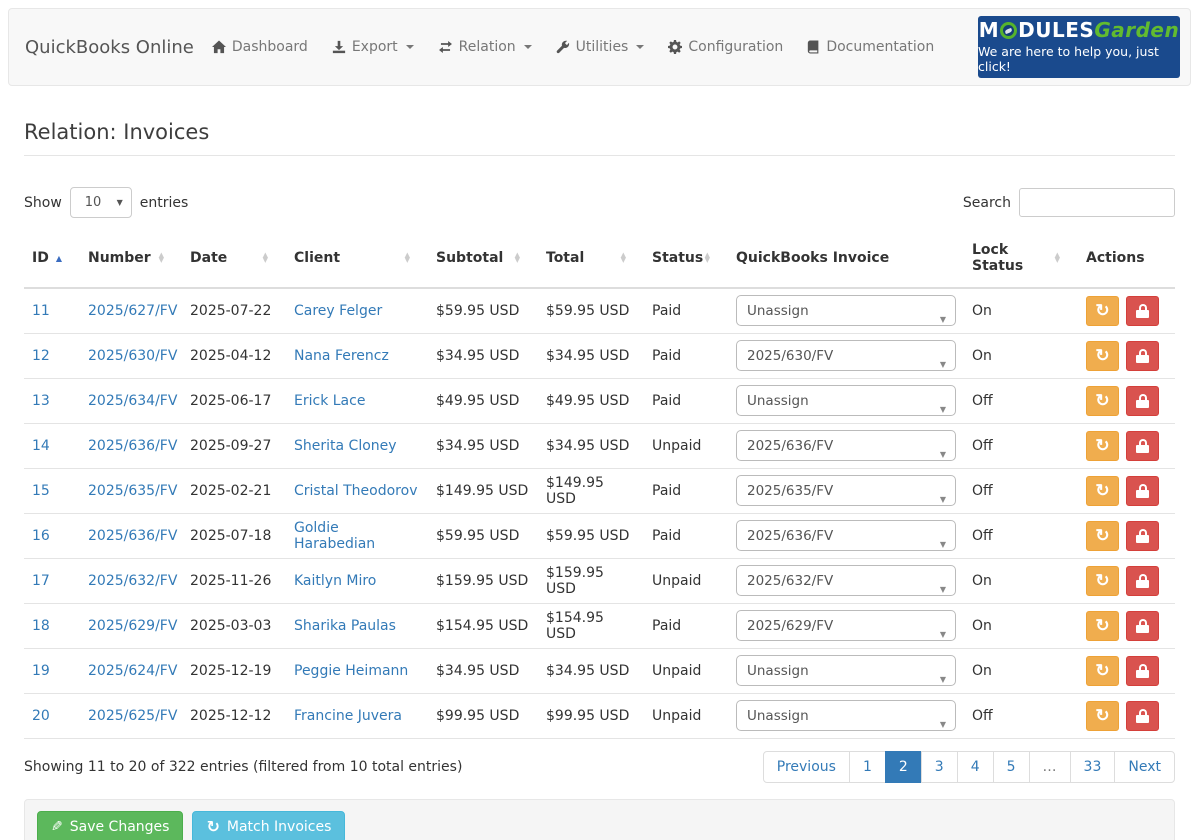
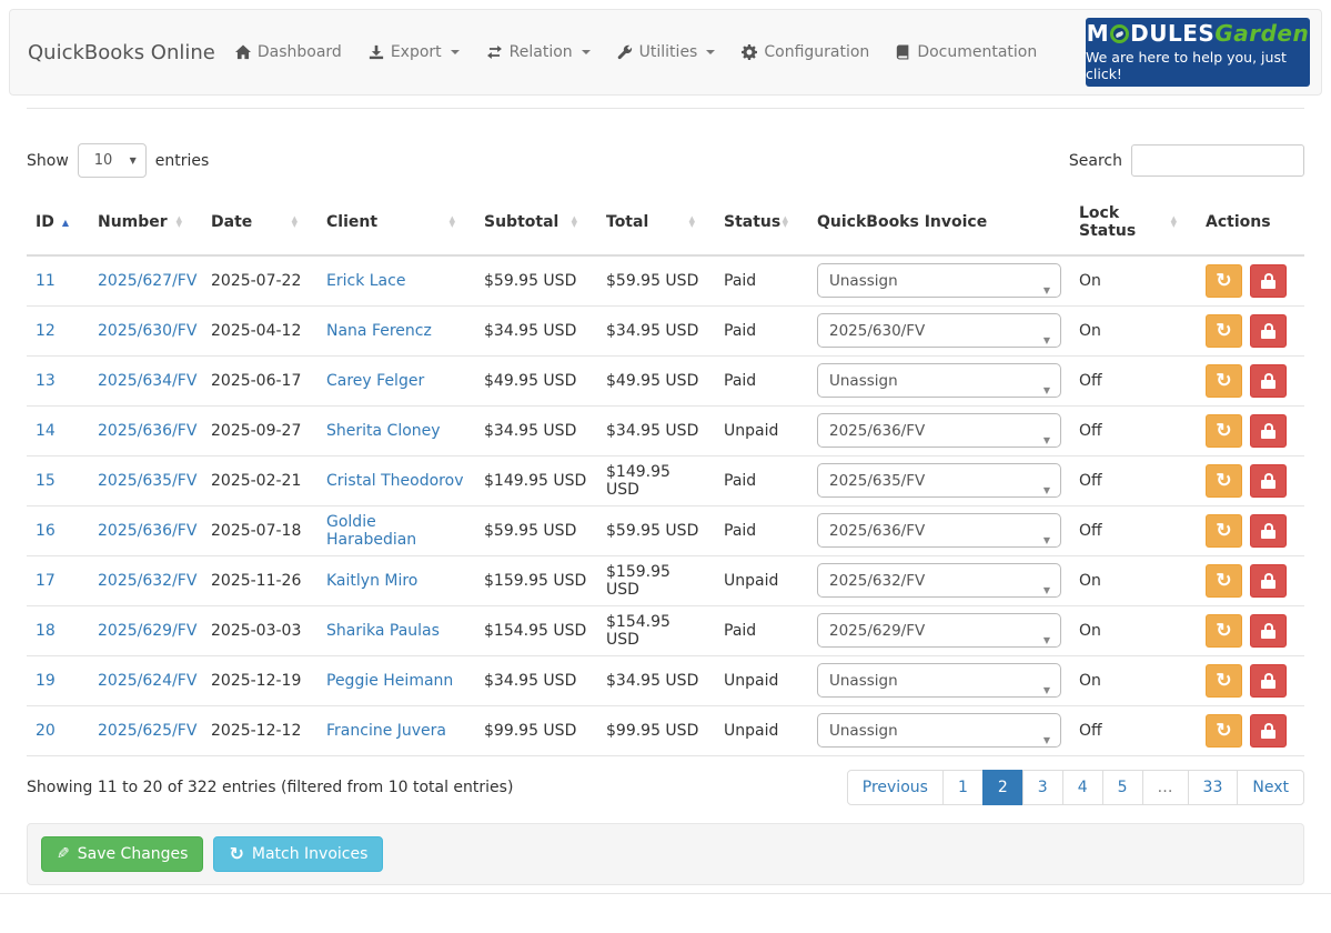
  QuickBooks Online
  Dashboard
  Export
  Relation
  Utilities
  Configuration
  Documentation
  M
  DULES
  Garden
  We are here to help you, just click!
- Relation: Invoices
  Show
  10
  ▼
  entries
  Search
  ID ▲	Number ▲▼	Date ▲▼	Client ▲▼	Subtotal ▲▼	Total ▲▼	Status ▲▼	QuickBooks Invoice	Lock Status▲▼	Actions
- 11	2025/627/FV	2025-07-22	Carey Felger	$59.95 USD	$59.95 USD	Paid	Unassign ▼	On	↻
+ 11	2025/627/FV	2025-07-22	Erick Lace	$59.95 USD	$59.95 USD	Paid	Unassign ▼	On	↻
  12	2025/630/FV	2025-04-12	Nana Ferencz	$34.95 USD	$34.95 USD	Paid	2025/630/FV ▼	On	↻
- 13	2025/634/FV	2025-06-17	Erick Lace	$49.95 USD	$49.95 USD	Paid	Unassign ▼	Off	↻
+ 13	2025/634/FV	2025-06-17	Carey Felger	$49.95 USD	$49.95 USD	Paid	Unassign ▼	Off	↻
  14	2025/636/FV	2025-09-27	Sherita Cloney	$34.95 USD	$34.95 USD	Unpaid	2025/636/FV ▼	Off	↻
  15	2025/635/FV	2025-02-21	Cristal Theodorov	$149.95 USD	$149.95 USD	Paid	2025/635/FV ▼	Off	↻
  16	2025/636/FV	2025-07-18	Goldie Harabedian	$59.95 USD	$59.95 USD	Paid	2025/636/FV ▼	Off	↻
  17	2025/632/FV	2025-11-26	Kaitlyn Miro	$159.95 USD	$159.95 USD	Unpaid	2025/632/FV ▼	On	↻
  18	2025/629/FV	2025-03-03	Sharika Paulas	$154.95 USD	$154.95 USD	Paid	2025/629/FV ▼	On	↻
  19	2025/624/FV	2025-12-19	Peggie Heimann	$34.95 USD	$34.95 USD	Unpaid	Unassign ▼	On	↻
  20	2025/625/FV	2025-12-12	Francine Juvera	$99.95 USD	$99.95 USD	Unpaid	Unassign ▼	Off	↻
  Showing 11 to 20 of 322 entries (filtered from 10 total entries)
  Previous
  1
  2
  3
  4
  5
  …
  33
  Next
  Save Changes
  ↻
  Match Invoices
